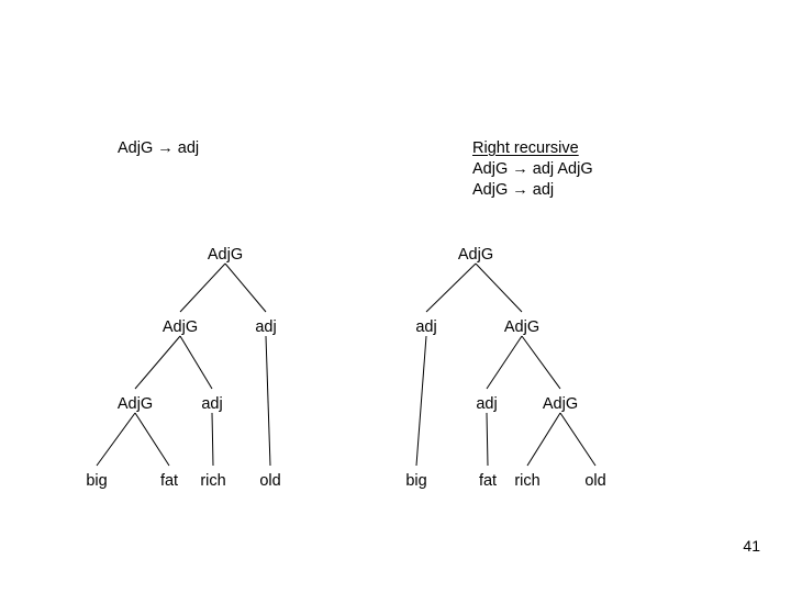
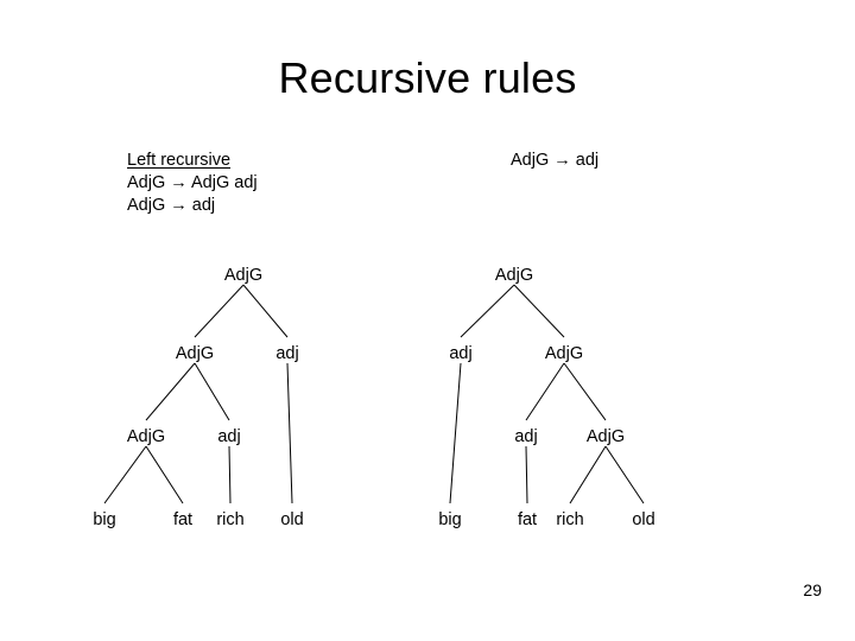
+ Recursive rules
+ Left recursive
+ AdjG → AdjG adj
  AdjG → adj
- Right recursive
- AdjG → adj AdjG
  AdjG → adj
  AdjG
  AdjG
  adj
  AdjG
  adj
  big
  fat
  rich
  old
  AdjG
  adj
  AdjG
  adj
  AdjG
  big
  fat
  rich
  old
- 41
+ 29
